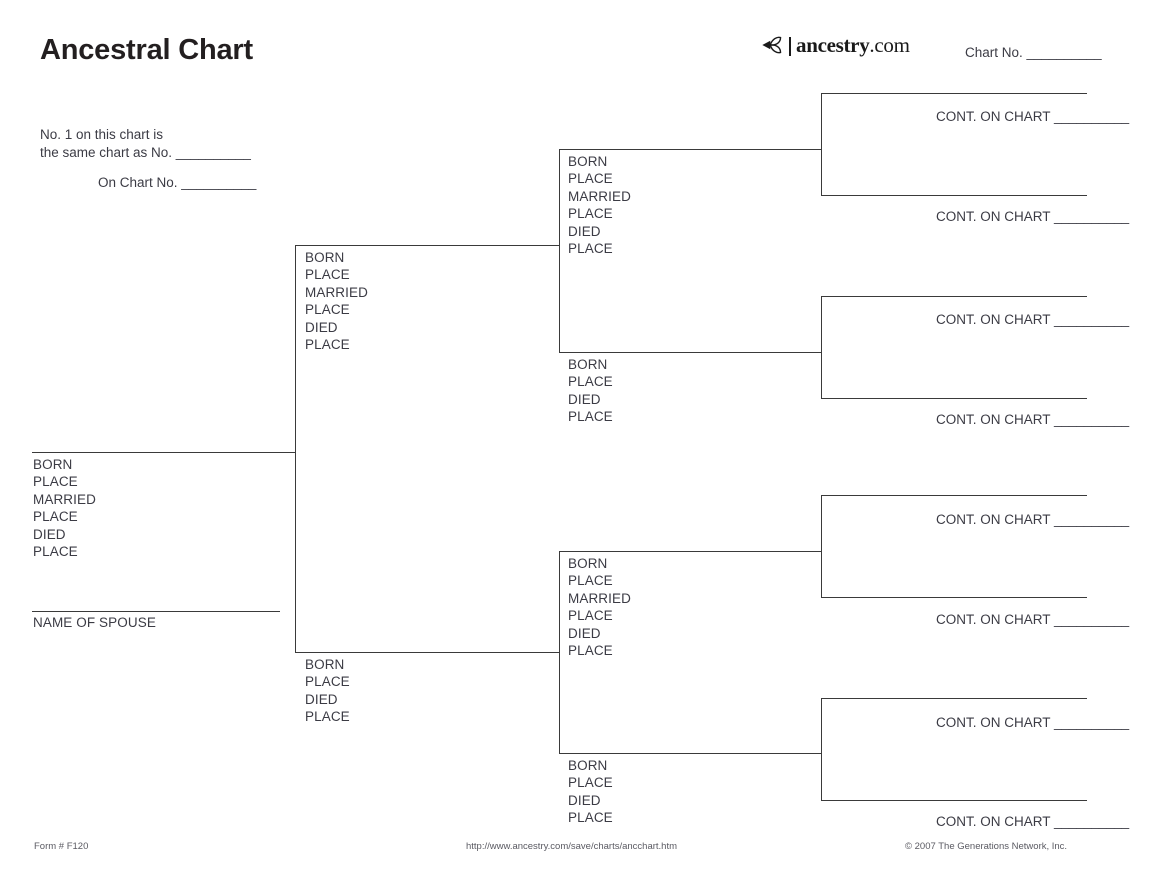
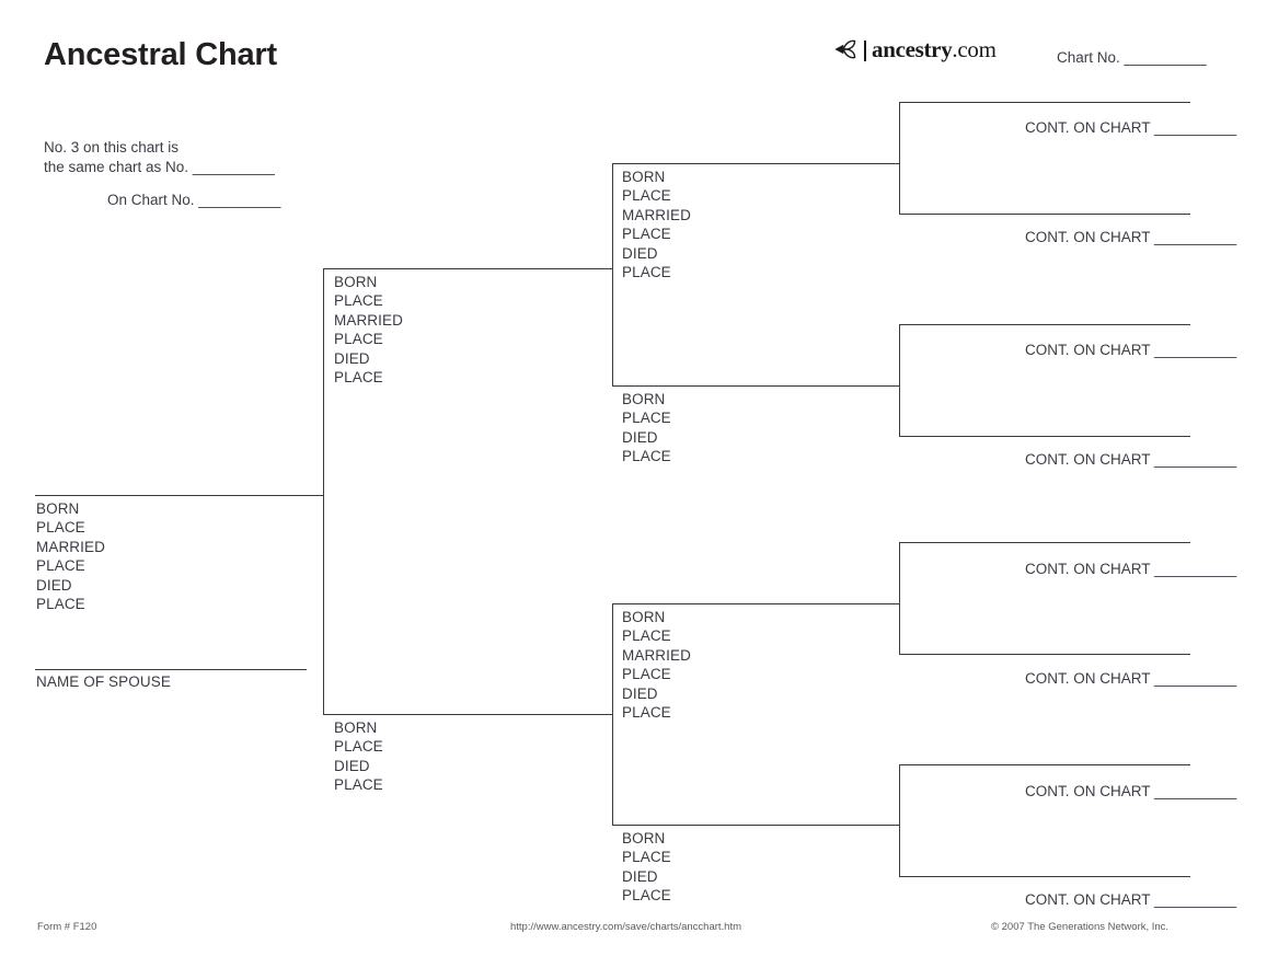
  Ancestral Chart
  ancestry
  .com
  Chart No. __________
- No. 1 on this chart is
+ No. 3 on this chart is
  the same chart as No. __________
  On Chart No. __________
  BORN
  PLACE
  MARRIED
  PLACE
  DIED
  PLACE
  NAME OF SPOUSE
  BORN
  PLACE
  MARRIED
  PLACE
  DIED
  PLACE
  BORN
  PLACE
  DIED
  PLACE
  BORN
  PLACE
  MARRIED
  PLACE
  DIED
  PLACE
  BORN
  PLACE
  DIED
  PLACE
  BORN
  PLACE
  MARRIED
  PLACE
  DIED
  PLACE
  BORN
  PLACE
  DIED
  PLACE
  CONT. ON CHART __________
  CONT. ON CHART __________
  CONT. ON CHART __________
  CONT. ON CHART __________
  CONT. ON CHART __________
  CONT. ON CHART __________
  CONT. ON CHART __________
  CONT. ON CHART __________
  Form # F120
  http://www.ancestry.com/save/charts/ancchart.htm
  © 2007 The Generations Network, Inc.
